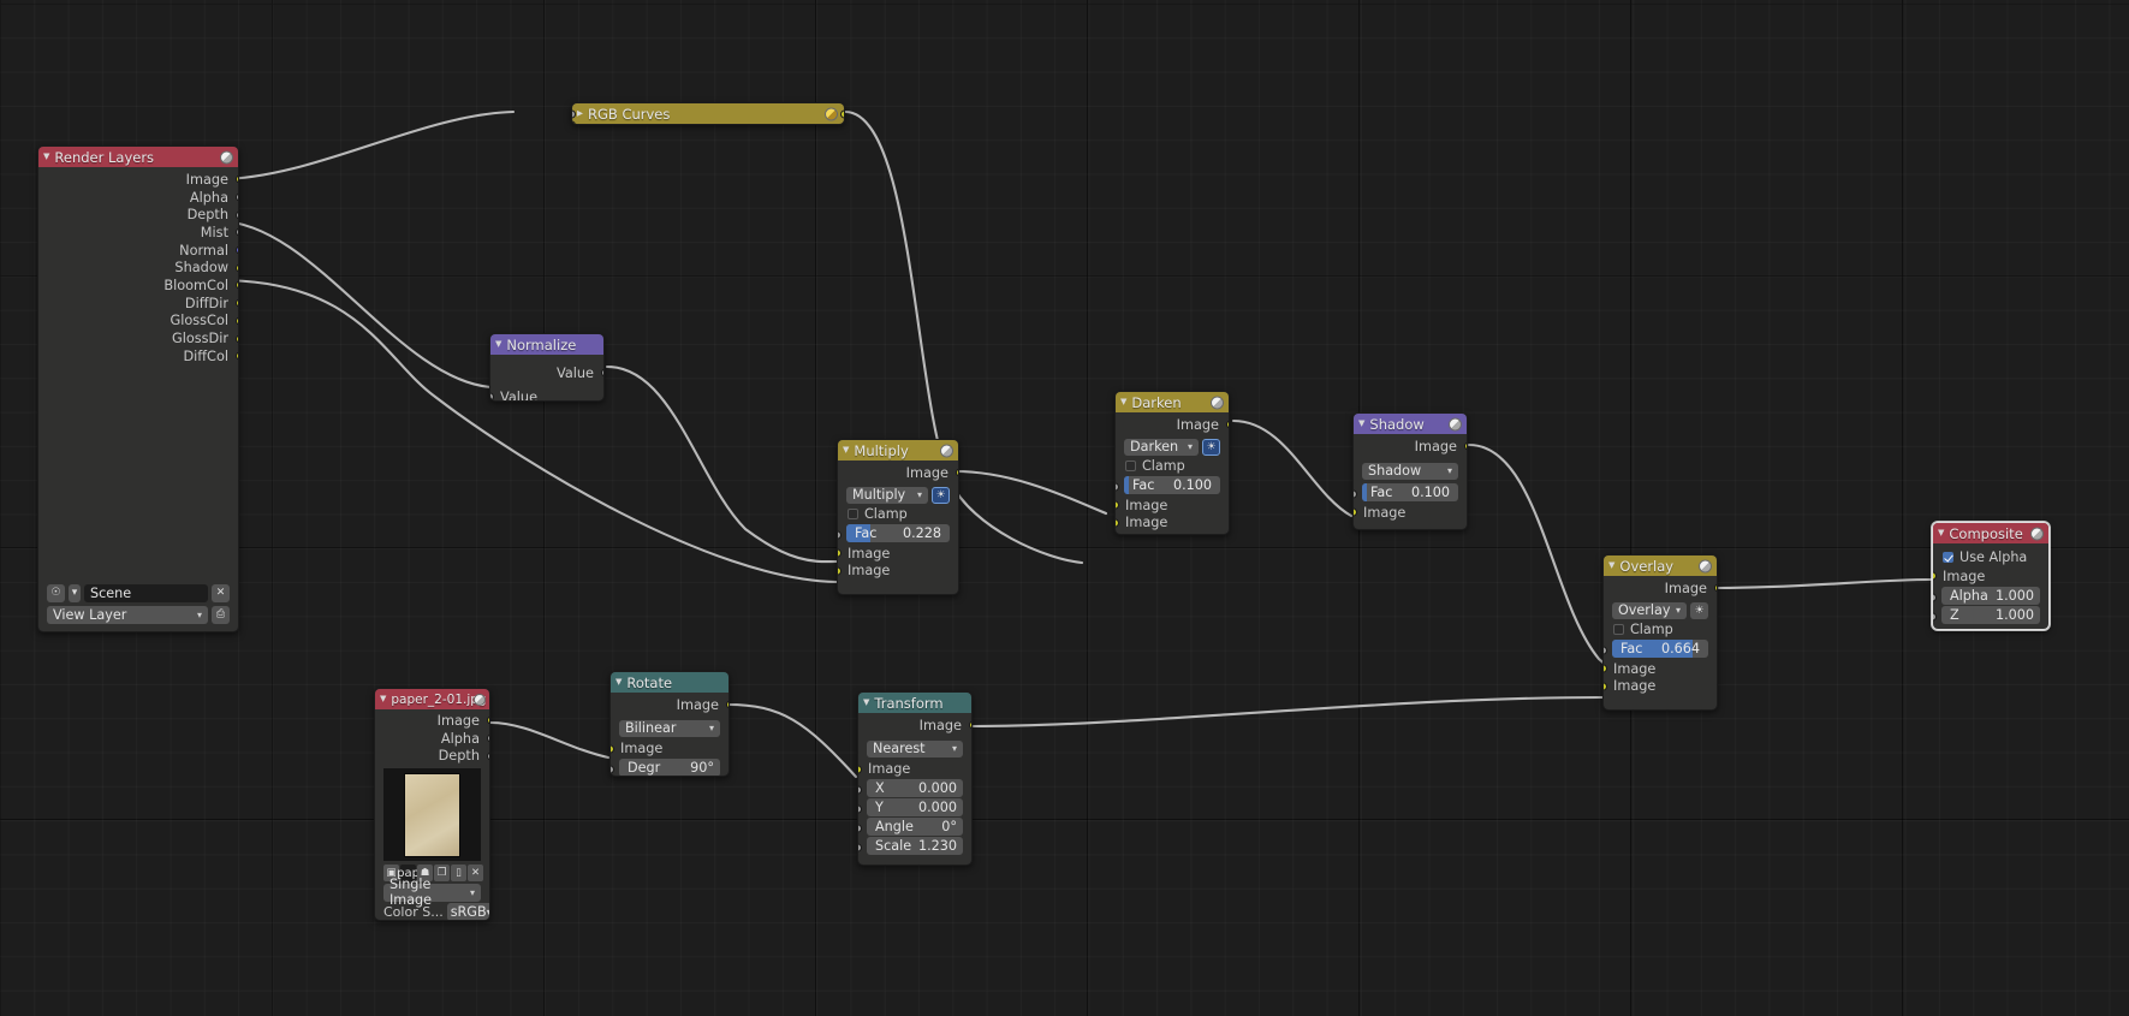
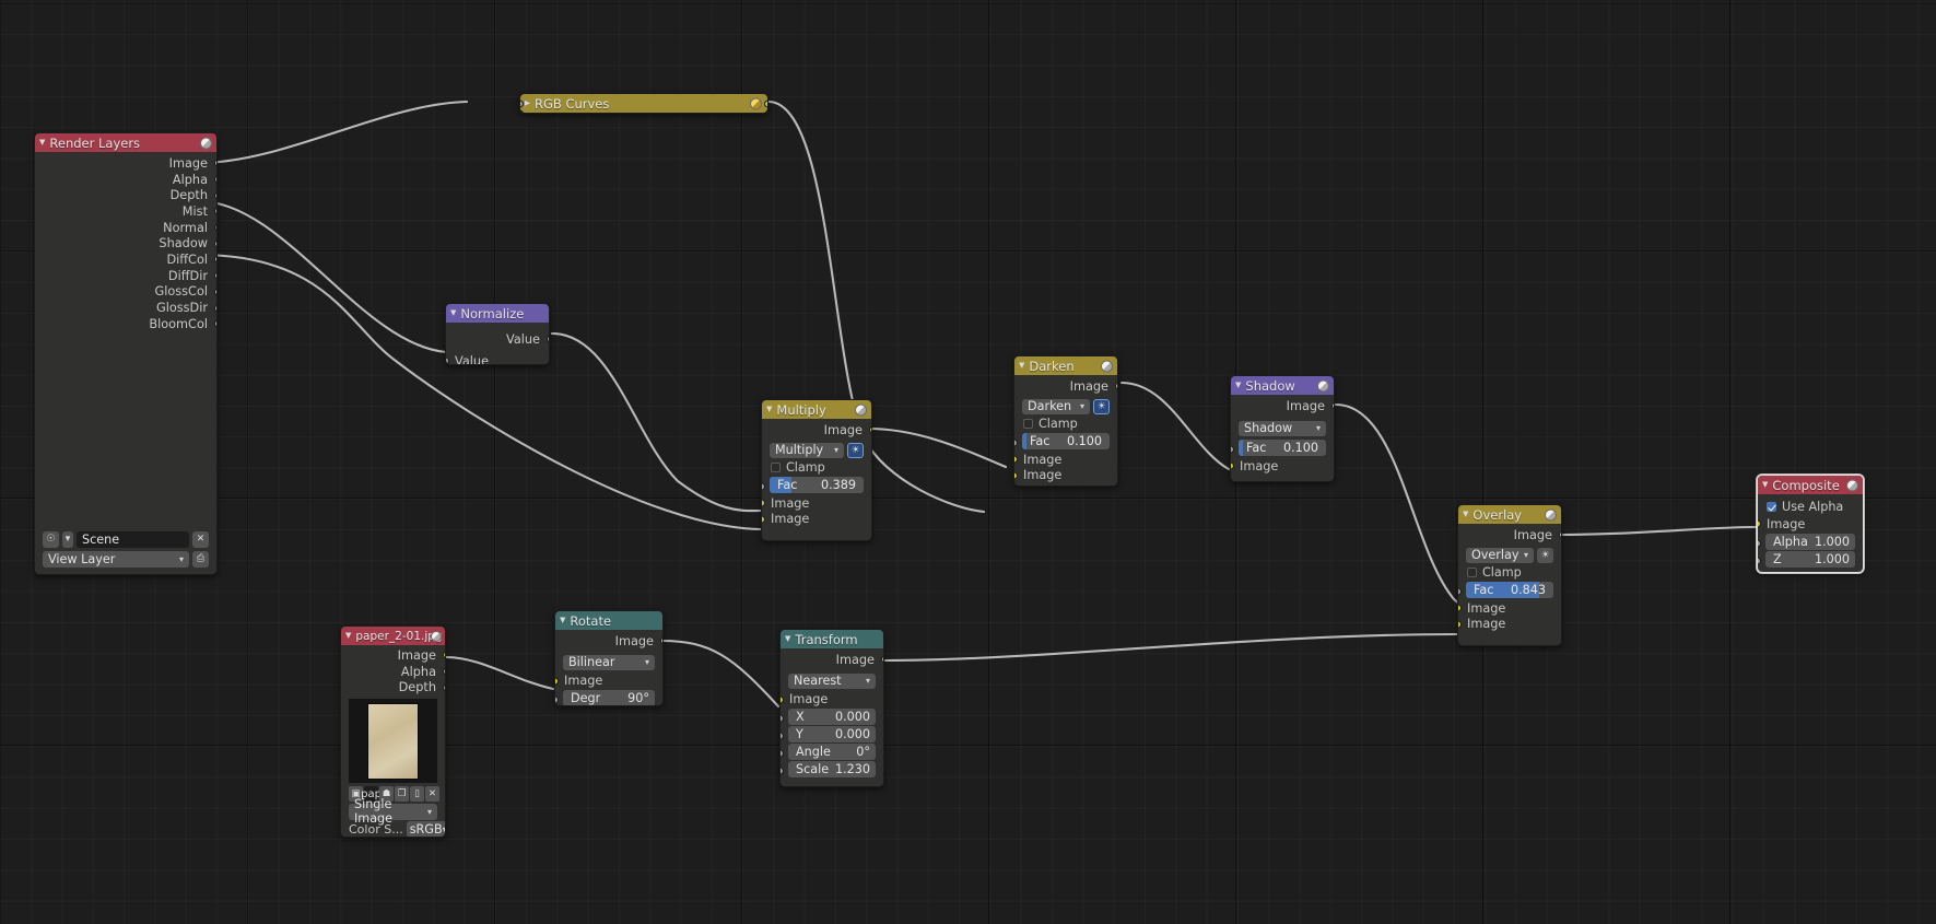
  ▼
  Render Layers
  Image
  Alpha
  Depth
  Mist
  Normal
  Shadow
- BloomCol
+ DiffCol
  DiffDir
  GlossCol
  GlossDir
- DiffCol
+ BloomCol
  ☉
  ▾
  Scene
  ✕
  View Layer
  ▾
  ⎙
  ▶
  RGB Curves
  ▼
  Normalize
  Value
  Value
  ▼
  Multiply
  Image
  Multiply
  ▾
  ☀
  Clamp
  Fac
- 0.228
+ 0.389
  Image
  Image
  ▼
  Darken
  Image
  Darken
  ▾
  ☀
  Clamp
  Fac
  0.100
  Image
  Image
  ▼
  Shadow
  Image
  Shadow
  ▾
  Fac
  0.100
  Image
  ▼
  Overlay
  Image
  Overlay
  ▾
  ☀
  Clamp
  Fac
- 0.664
+ 0.843
  Image
  Image
  ▼
  Composite
  Use Alpha
  Image
  Alpha
  1.000
  Z
  1.000
  ▼
  paper_2-01.j
  Image
  Alpha
  Depth
  ▣
  pap
  ☗
  ❐
  ▯
  ✕
  Single Image
  ▾
  Color S...
  sRGB
  ▾
  ▼
  Rotate
  Image
  Bilinear
  ▾
  Image
  Degr
  90°
  ▼
  Transform
  Image
  Nearest
  ▾
  Image
  X
  0.000
  Y
  0.000
  Angle
  0°
  Scale
  1.230
